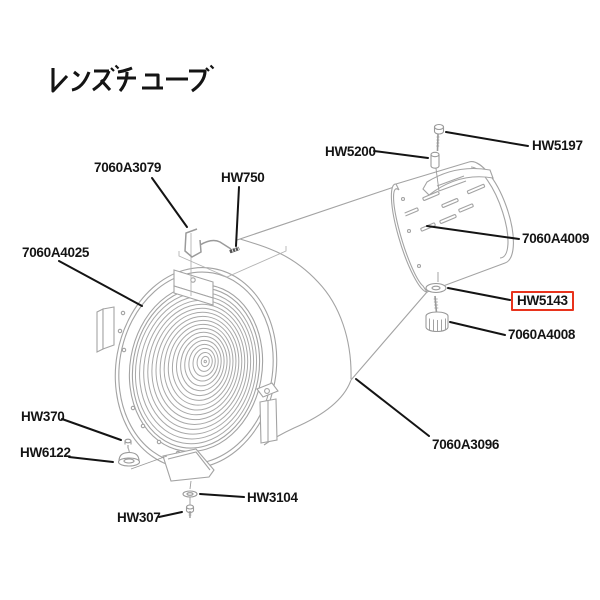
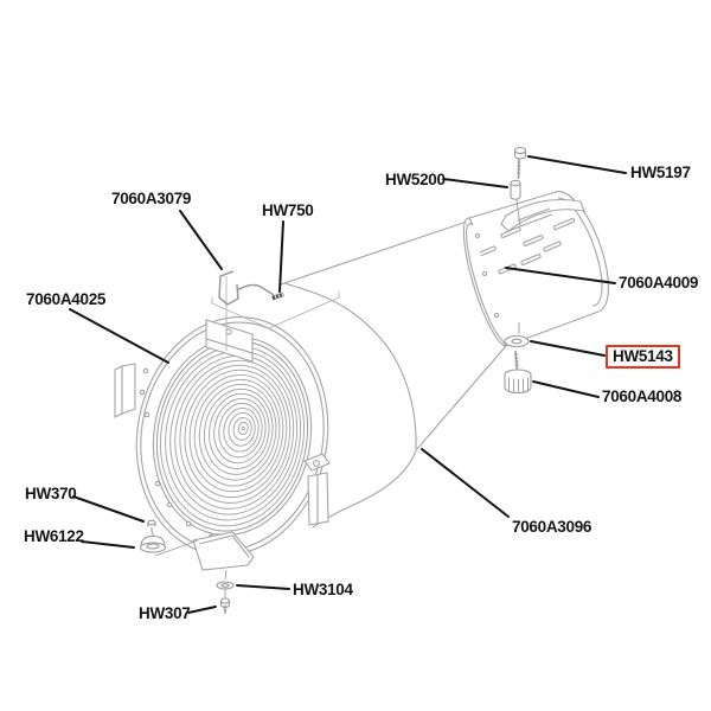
- レンズチューブ
  7060A3079
  HW750
  7060A4025
  HW5200
  HW5197
  7060A4009
  HW5143
  7060A4008
  7060A3096
  HW370
  HW6122
  HW3104
  HW307
